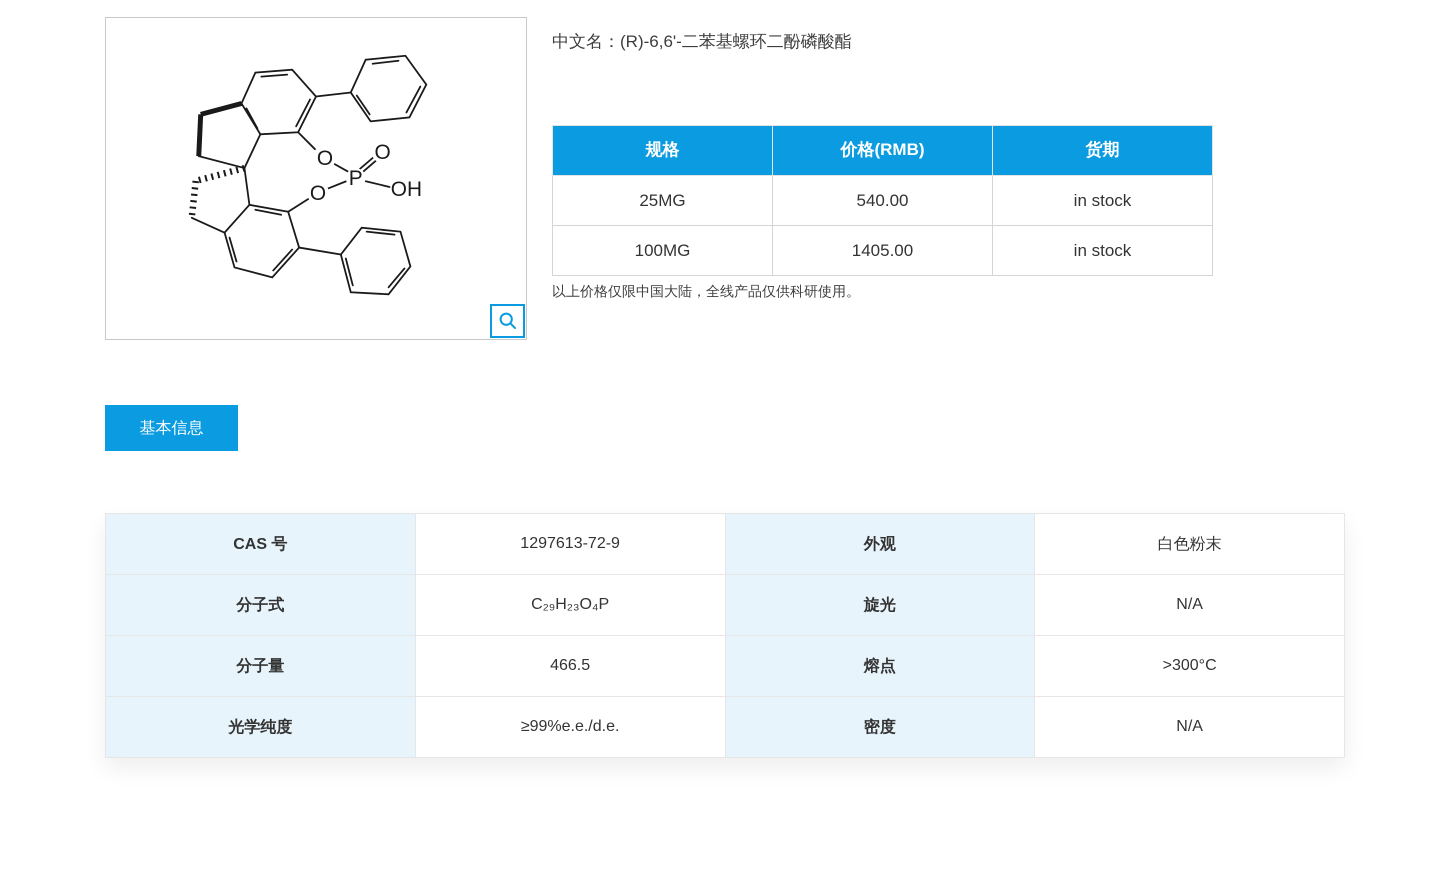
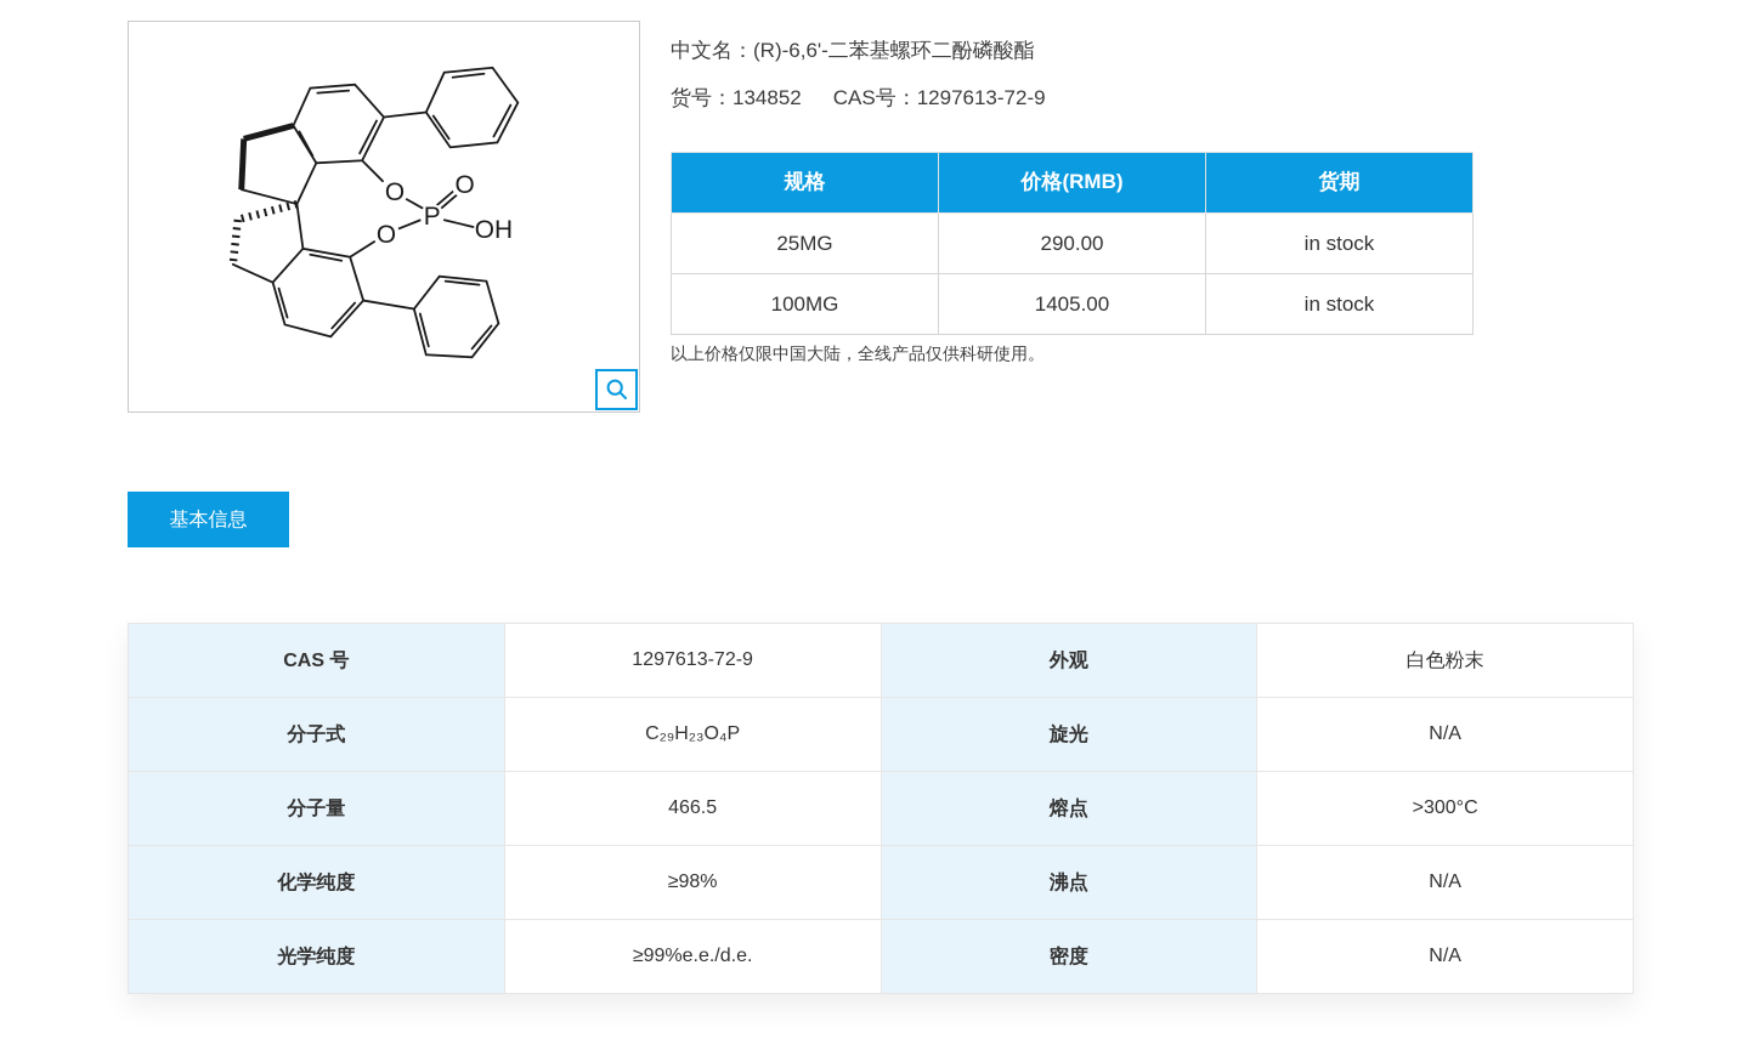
  O
  P
  O
  OH
  O
  中文名：(R)-6,6'-二苯基螺环二酚磷酸酯
+ 货号：134852 CAS号：1297613-72-9
  规格	价格(RMB)	货期
- 25MG	540.00	in stock
+ 25MG	290.00	in stock
  100MG	1405.00	in stock
  以上价格仅限中国大陆，全线产品仅供科研使用。
  基本信息
  CAS 号	1297613-72-9	外观	白色粉末
  分子式	C₂₉H₂₃O₄P	旋光	N/A
  分子量	466.5	熔点	>300°C
+ 化学纯度	≥98%	沸点	N/A
  光学纯度	≥99%e.e./d.e.	密度	N/A
